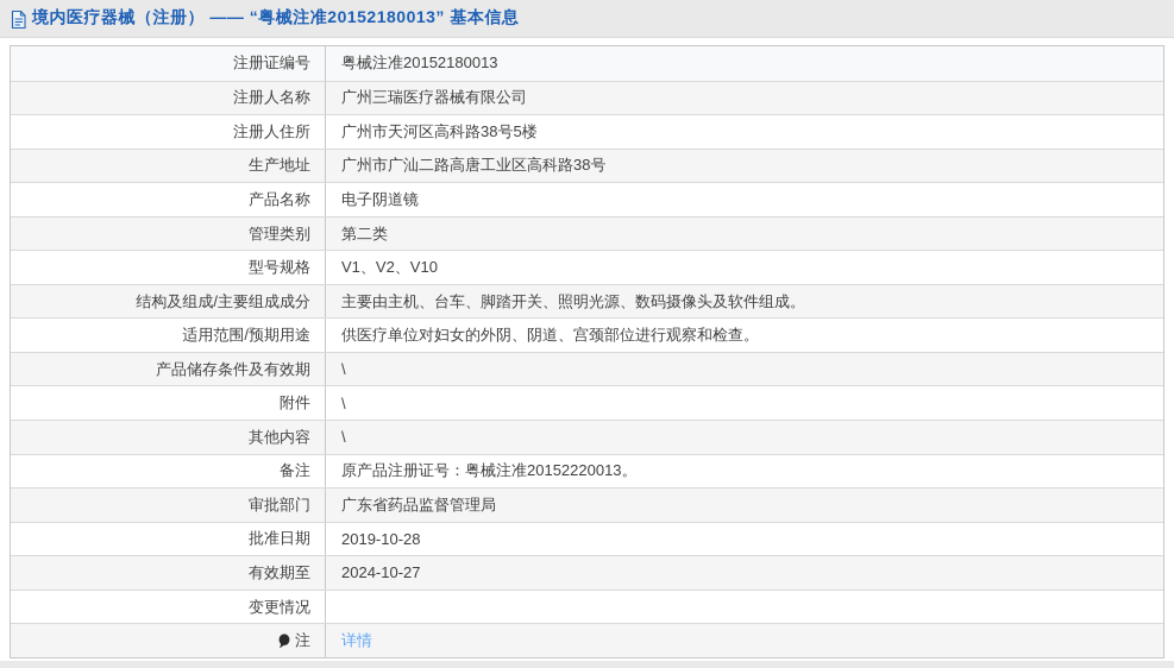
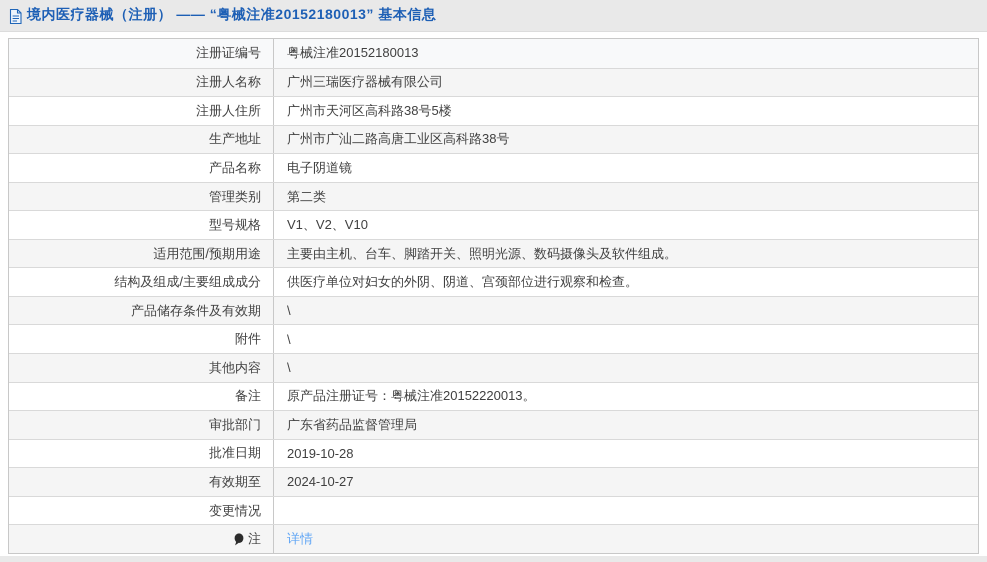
  境内医疗器械（注册） —— “粤械注准20152180013” 基本信息
  注册证编号
  粤械注准20152180013
  注册人名称
  广州三瑞医疗器械有限公司
  注册人住所
  广州市天河区高科路38号5楼
  生产地址
  广州市广汕二路高唐工业区高科路38号
  产品名称
  电子阴道镜
  管理类别
  第二类
  型号规格
  V1、V2、V10
- 结构及组成/主要组成成分
+ 适用范围/预期用途
  主要由主机、台车、脚踏开关、照明光源、数码摄像头及软件组成。
- 适用范围/预期用途
+ 结构及组成/主要组成成分
  供医疗单位对妇女的外阴、阴道、宫颈部位进行观察和检查。
  产品储存条件及有效期
  \
  附件
  \
  其他内容
  \
  备注
  原产品注册证号：粤械注准20152220013。
  审批部门
  广东省药品监督管理局
  批准日期
  2019-10-28
  有效期至
  2024-10-27
  变更情况
  注
  详情
